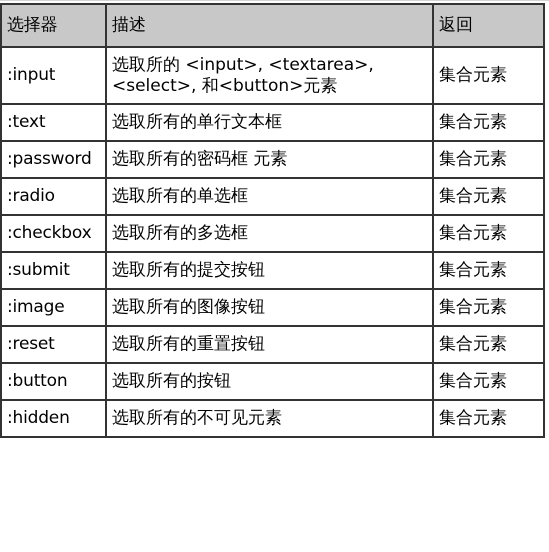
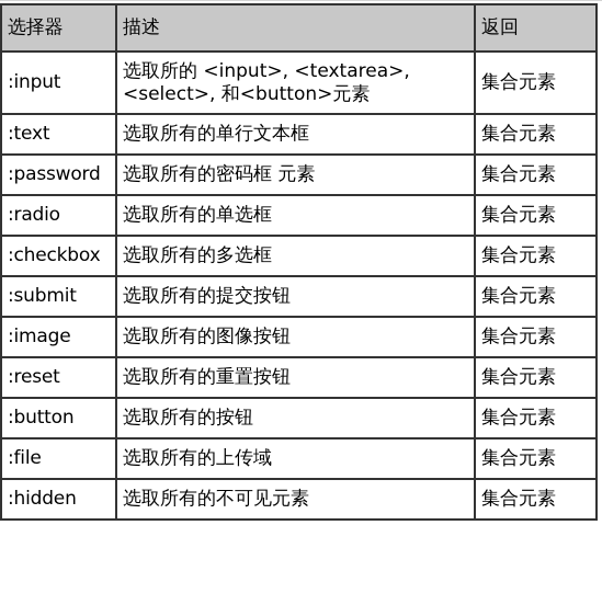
  选择器	描述	返回
  :input	选取所的 <input>, <textarea>,<select>, 和<button>元素	集合元素
  :text	选取所有的单行文本框	集合元素
  :password	选取所有的密码框 元素	集合元素
  :radio	选取所有的单选框	集合元素
  :checkbox	选取所有的多选框	集合元素
  :submit	选取所有的提交按钮	集合元素
  :image	选取所有的图像按钮	集合元素
  :reset	选取所有的重置按钮	集合元素
  :button	选取所有的按钮	集合元素
+ :file	选取所有的上传域	集合元素
  :hidden	选取所有的不可见元素	集合元素
